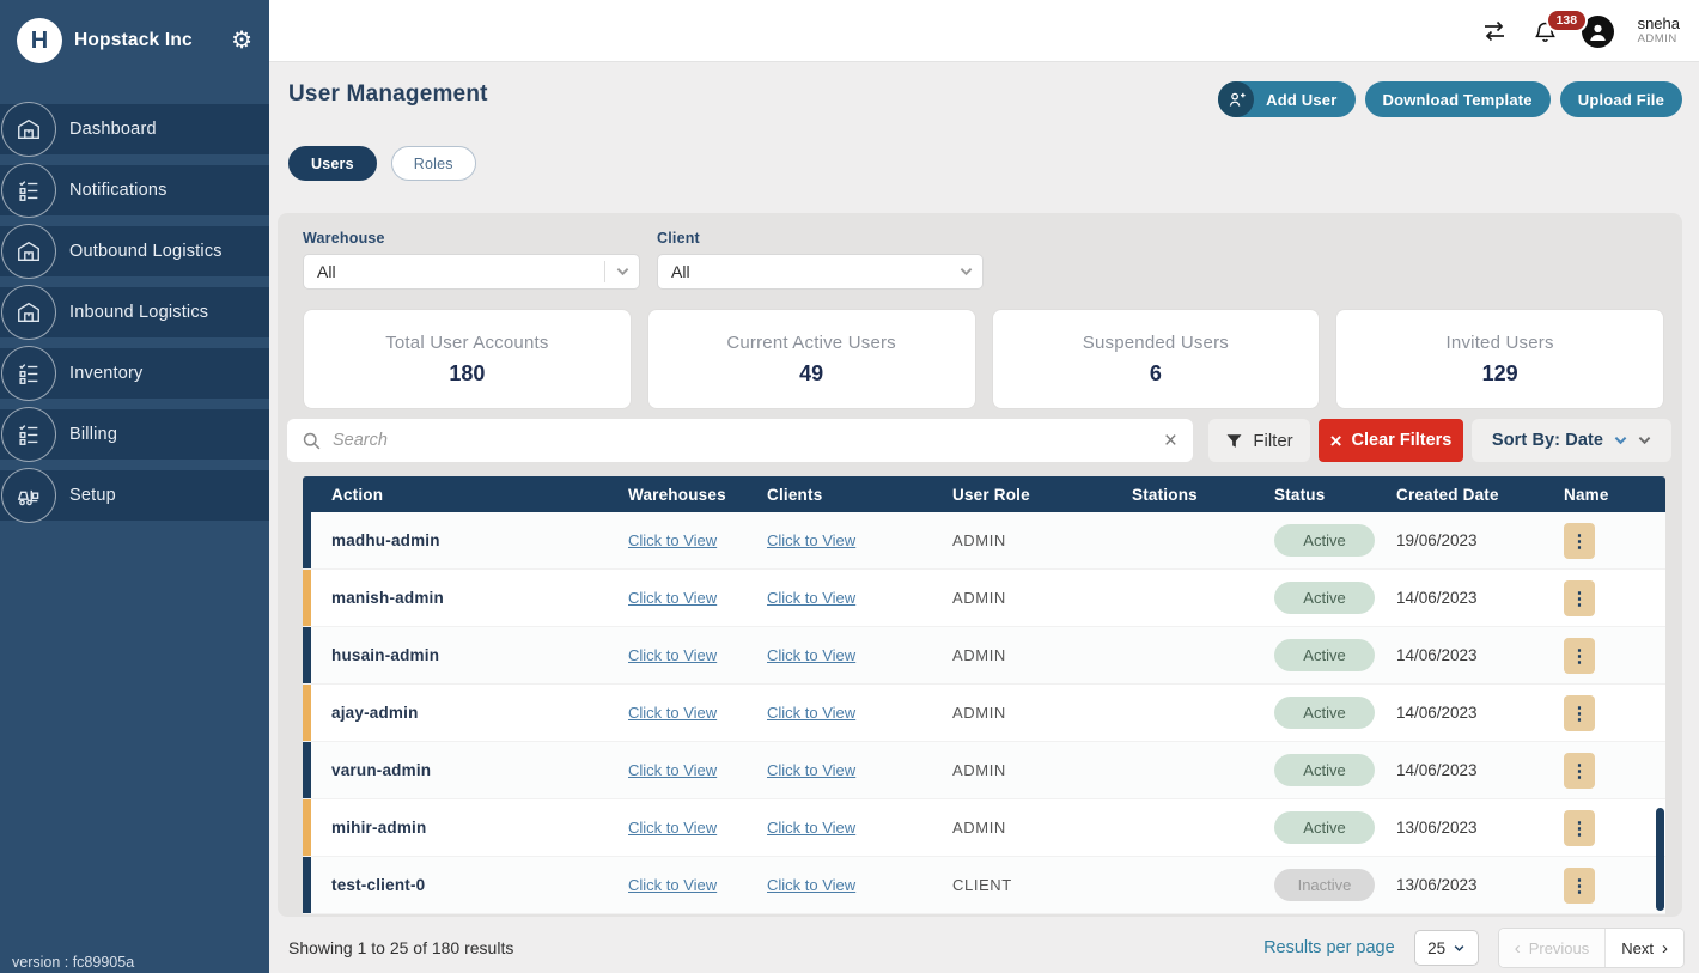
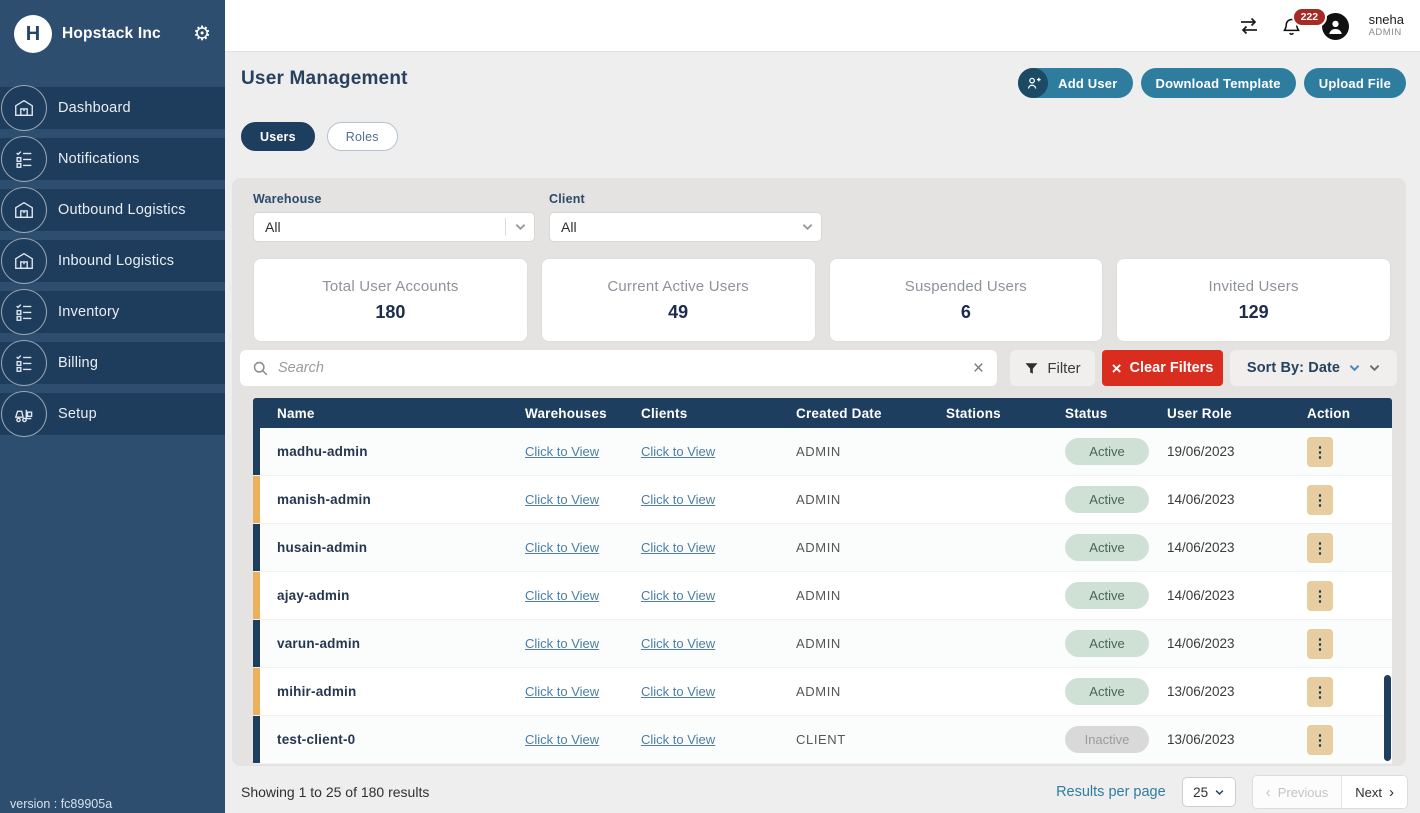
  H
  Hopstack Inc
  ⚙
  Dashboard
  Notifications
  Outbound Logistics
  Inbound Logistics
  Inventory
  Billing
  Setup
  version : fc89905a
- 138
+ 222
  sneha
  ADMIN
  User Management
  Add User
  Download Template
  Upload File
  Users
  Roles
  Warehouse
  All
  Client
  All
  Total User Accounts
  180
  Current Active Users
  49
  Suspended Users
  6
  Invited Users
  129
  Search
  ×
  Filter
  ×
  Clear Filters
  Sort By: Date
- Action
+ Name
  Warehouses
  Clients
- User Role
+ Created Date
  Stations
  Status
- Created Date
+ User Role
- Name
+ Action
  madhu-admin
  Click to View
  Click to View
  ADMIN
  Active
  19/06/2023
  ⋮
  manish-admin
  Click to View
  Click to View
  ADMIN
  Active
  14/06/2023
  ⋮
  husain-admin
  Click to View
  Click to View
  ADMIN
  Active
  14/06/2023
  ⋮
  ajay-admin
  Click to View
  Click to View
  ADMIN
  Active
  14/06/2023
  ⋮
  varun-admin
  Click to View
  Click to View
  ADMIN
  Active
  14/06/2023
  ⋮
  mihir-admin
  Click to View
  Click to View
  ADMIN
  Active
  13/06/2023
  ⋮
  test-client-0
  Click to View
  Click to View
  CLIENT
  Inactive
  13/06/2023
  ⋮
  Showing 1 to 25 of 180 results
  Results per page
  25
  ‹
  Previous
  Next
  ›
